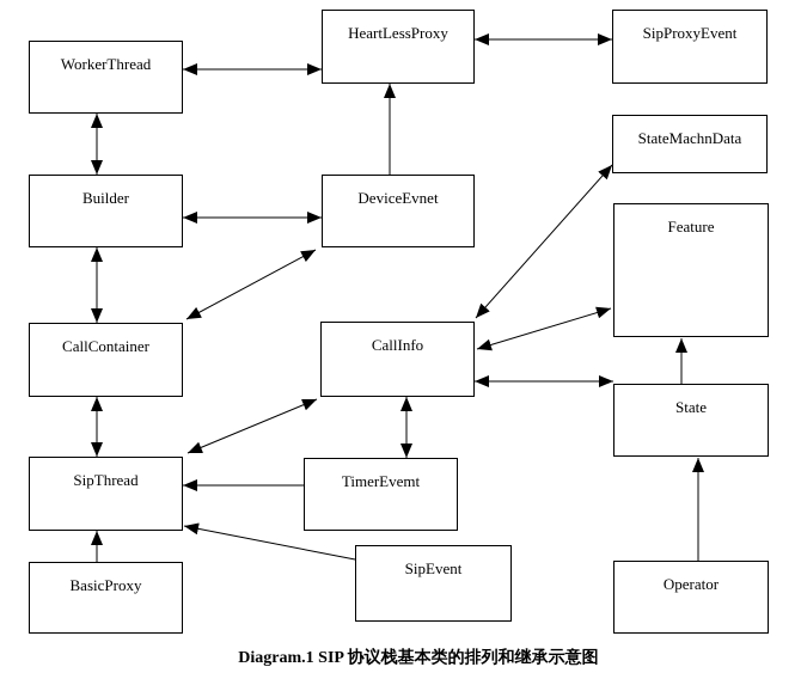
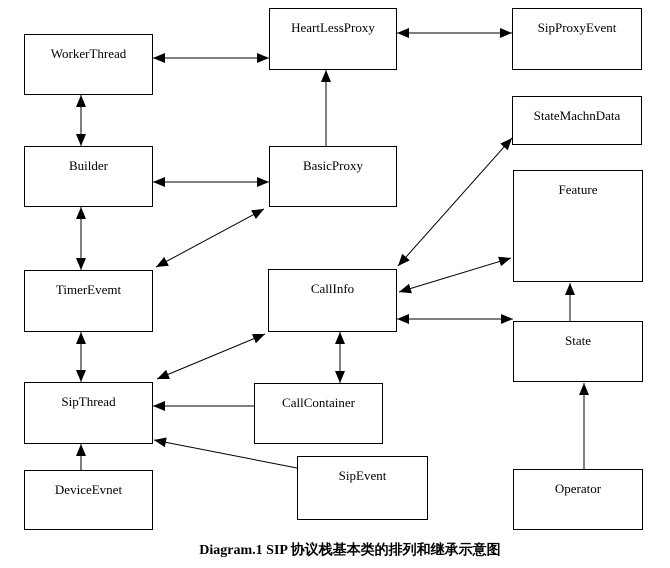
  WorkerThread
  HeartLessProxy
  SipProxyEvent
  Builder
- DeviceEvnet
+ BasicProxy
  StateMachnData
  Feature
- CallContainer
+ TimerEvemt
  CallInfo
  State
  SipThread
- TimerEvemt
+ CallContainer
- BasicProxy
+ DeviceEvnet
  SipEvent
  Operator
  Diagram.1 SIP 协议栈基本类的排列和继承示意图
